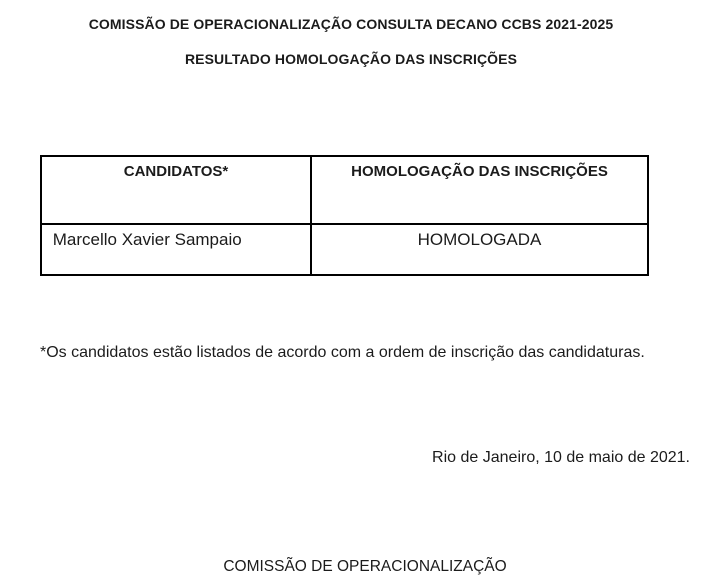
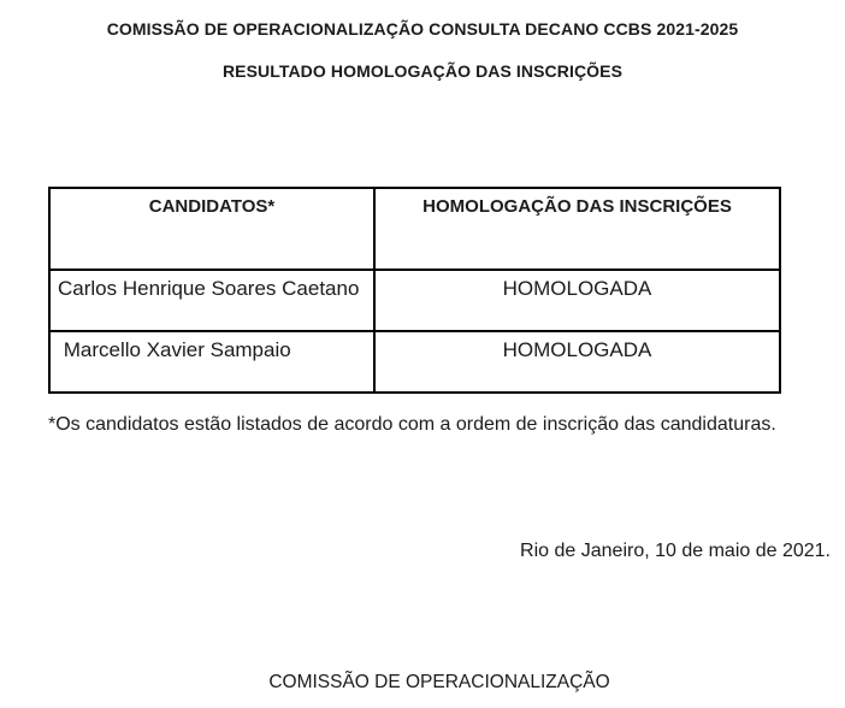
  COMISSÃO DE OPERACIONALIZAÇÃO CONSULTA DECANO CCBS 2021-2025
  RESULTADO HOMOLOGAÇÃO DAS INSCRIÇÕES
  CANDIDATOS*	HOMOLOGAÇÃO DAS INSCRIÇÕES
+ Carlos Henrique Soares Caetano	HOMOLOGADA
  Marcello Xavier Sampaio	HOMOLOGADA
  *Os candidatos estão listados de acordo com a ordem de inscrição das candidaturas.
  Rio de Janeiro, 10 de maio de 2021.
  COMISSÃO DE OPERACIONALIZAÇÃO
